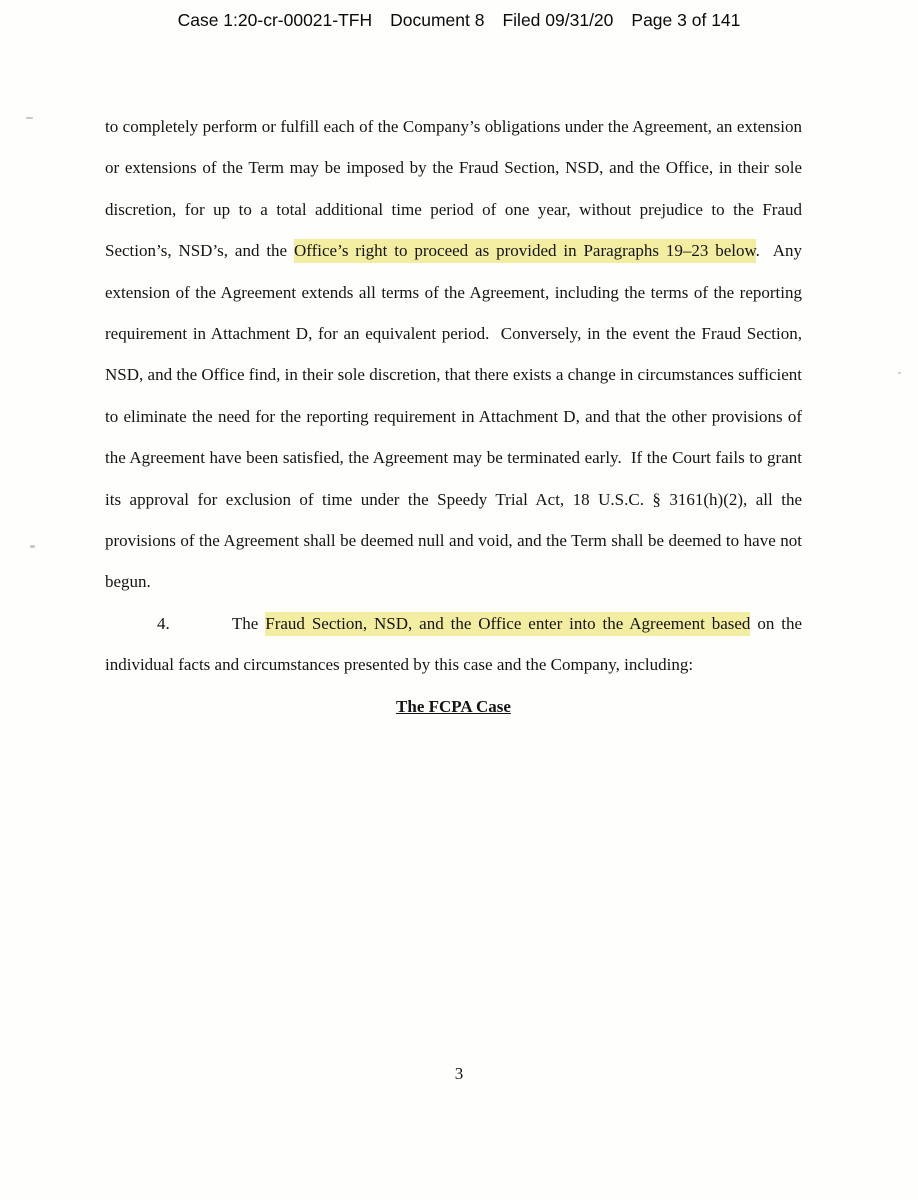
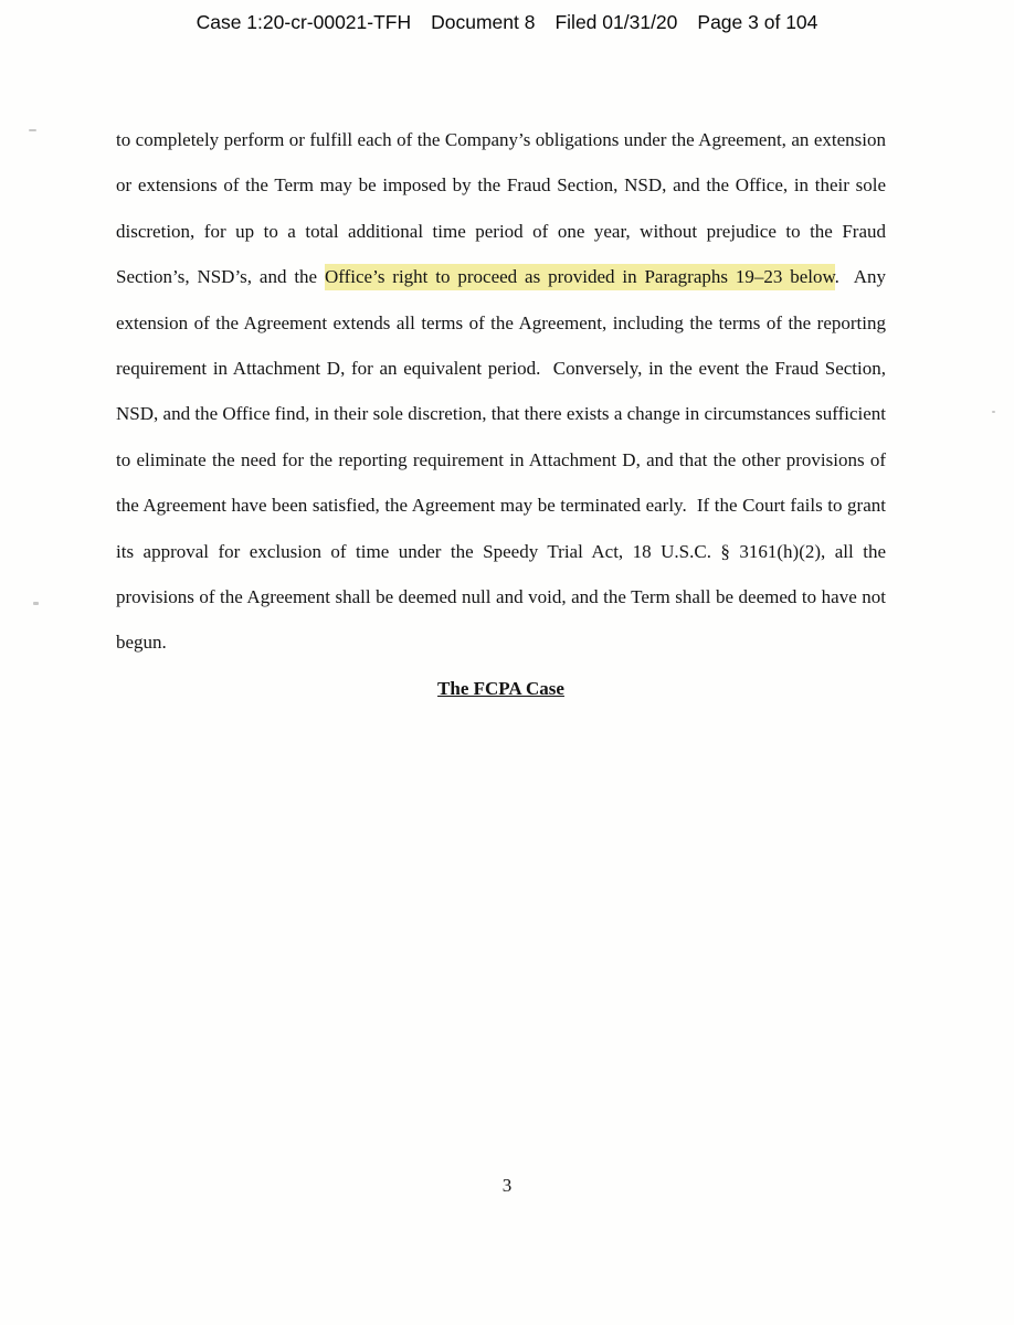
  Case 1:20-cr-00021-TFH
  Document 8
- Filed 09/31/20
+ Filed 01/31/20
- Page 3 of 141
+ Page 3 of 104
  to completely perform or fulfill each of the Company’s obligations under the Agreement, an extension or extensions of the Term may be imposed by the Fraud Section, NSD, and the Office, in their sole discretion, for up to a total additional time period of one year, without prejudice to the Fraud Section’s, NSD’s, and the Office’s right to proceed as provided in Paragraphs 19–23 below. Any extension of the Agreement extends all terms of the Agreement, including the terms of the reporting requirement in Attachment D, for an equivalent period. Conversely, in the event the Fraud Section, NSD, and the Office find, in their sole discretion, that there exists a change in circumstances sufficient to eliminate the need for the reporting requirement in Attachment D, and that the other provisions of the Agreement have been satisfied, the Agreement may be terminated early. If the Court fails to grant its approval for exclusion of time under the Speedy Trial Act, 18 U.S.C. § 3161(h)(2), all the provisions of the Agreement shall be deemed null and void, and the Term shall be deemed to have not begun.
- 4. The Fraud Section, NSD, and the Office enter into the Agreement based on the individual facts and circumstances presented by this case and the Company, including:
  The FCPA Case
  3
